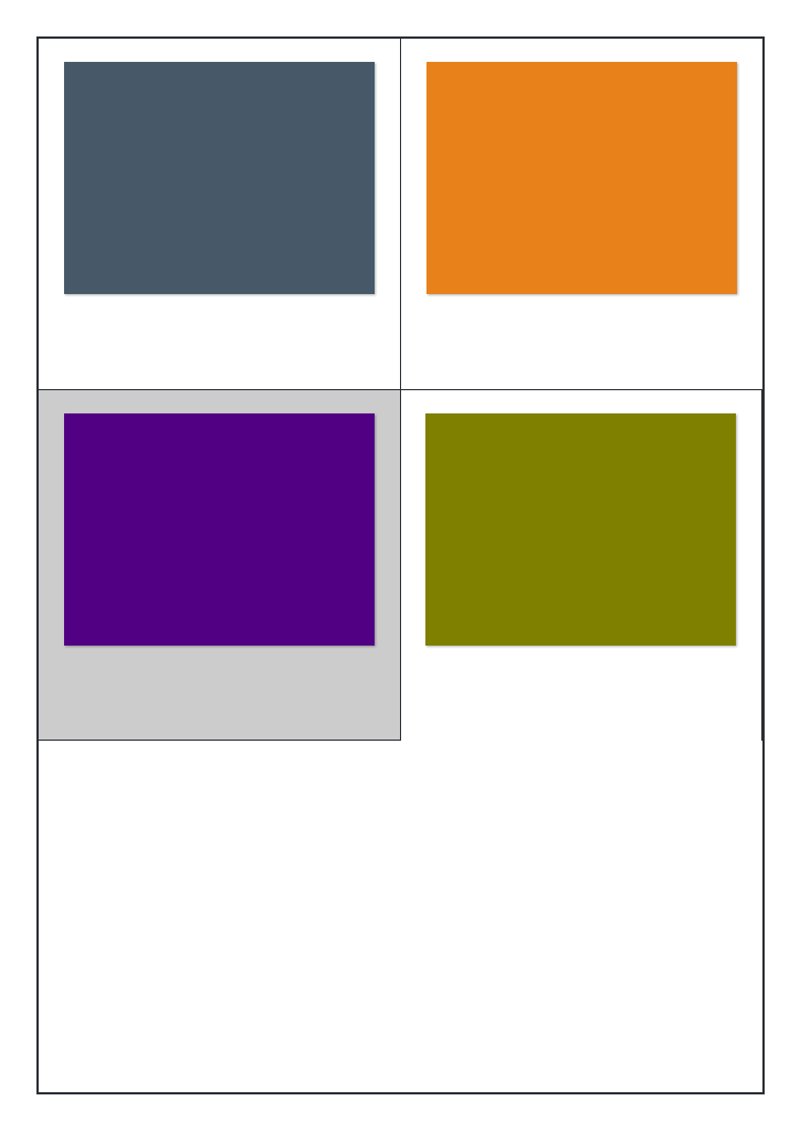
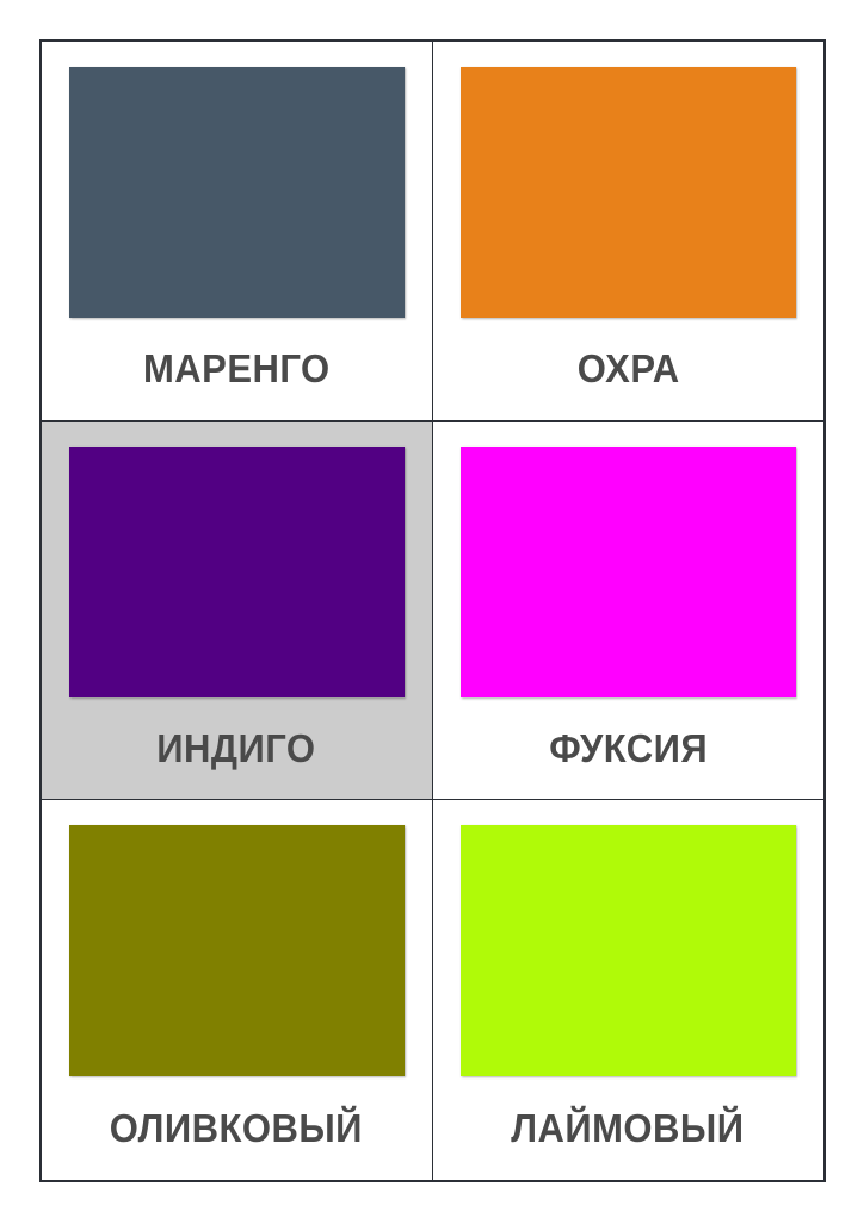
+ МАРЕНГО
+ ОХРА
+ ИНДИГО
+ ФУКСИЯ
+ ОЛИВКОВЫЙ
+ ЛАЙМОВЫЙ
